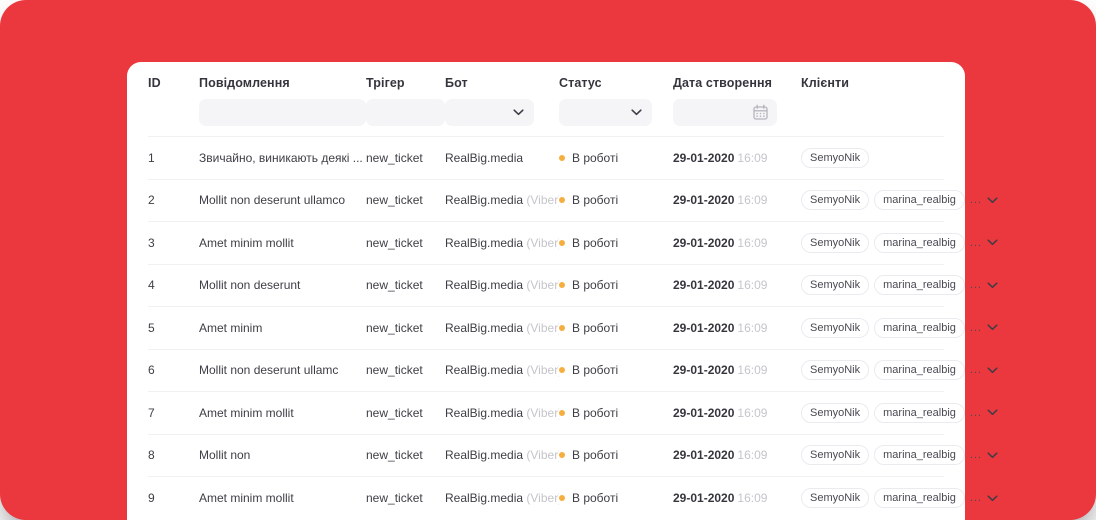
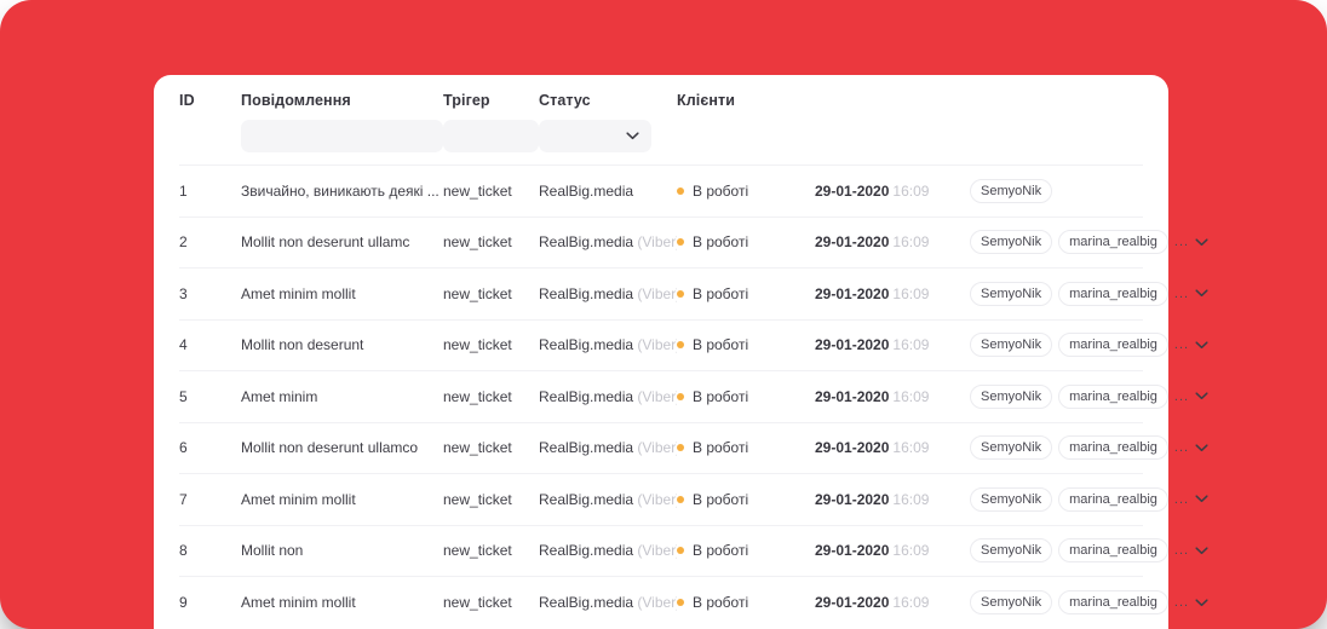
  ID
  Повідомлення
  Трігер
- Бот
  Статус
- Дата створення
  Клієнти
  1
  Звичайно, виникають деякі ...
  new_ticket
  RealBig.media
  В роботі
  29-01-2020 16:09
  SemyoNik
  2
- Mollit non deserunt ullamco
+ Mollit non deserunt ullamc
  new_ticket
  RealBig.media (Viber
  В роботі
  29-01-2020 16:09
  SemyoNik
  marina_realbig
  ...
  3
  Amet minim mollit
  new_ticket
  RealBig.media (Viber
  В роботі
  29-01-2020 16:09
  SemyoNik
  marina_realbig
  ...
  4
  Mollit non deserunt
  new_ticket
  RealBig.media (Viber
  В роботі
  29-01-2020 16:09
  SemyoNik
  marina_realbig
  ...
  5
  Amet minim
  new_ticket
  RealBig.media (Viber
  В роботі
  29-01-2020 16:09
  SemyoNik
  marina_realbig
  ...
  6
- Mollit non deserunt ullamc
+ Mollit non deserunt ullamco
  new_ticket
  RealBig.media (Viber
  В роботі
  29-01-2020 16:09
  SemyoNik
  marina_realbig
  ...
  7
  Amet minim mollit
  new_ticket
  RealBig.media (Viber
  В роботі
  29-01-2020 16:09
  SemyoNik
  marina_realbig
  ...
  8
  Mollit non
  new_ticket
  RealBig.media (Viber
  В роботі
  29-01-2020 16:09
  SemyoNik
  marina_realbig
  ...
  9
  Amet minim mollit
  new_ticket
  RealBig.media (Viber
  В роботі
  29-01-2020 16:09
  SemyoNik
  marina_realbig
  ...
